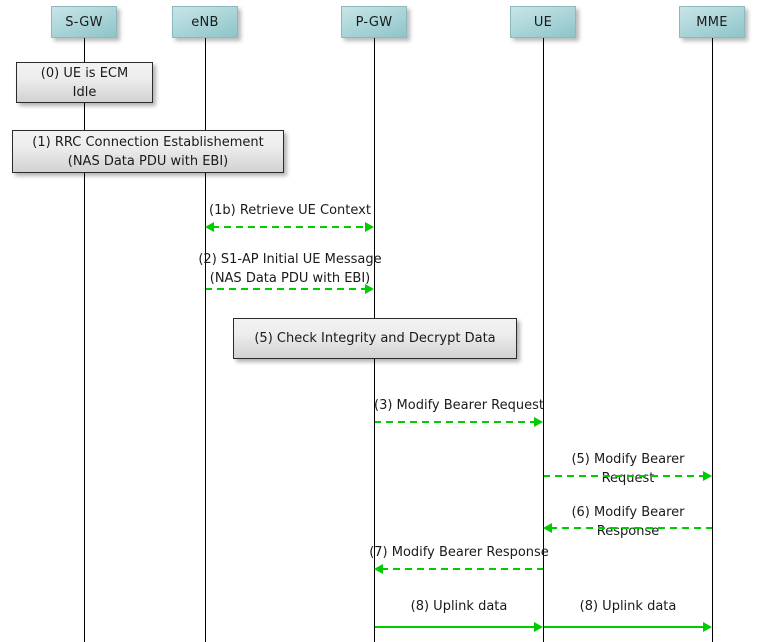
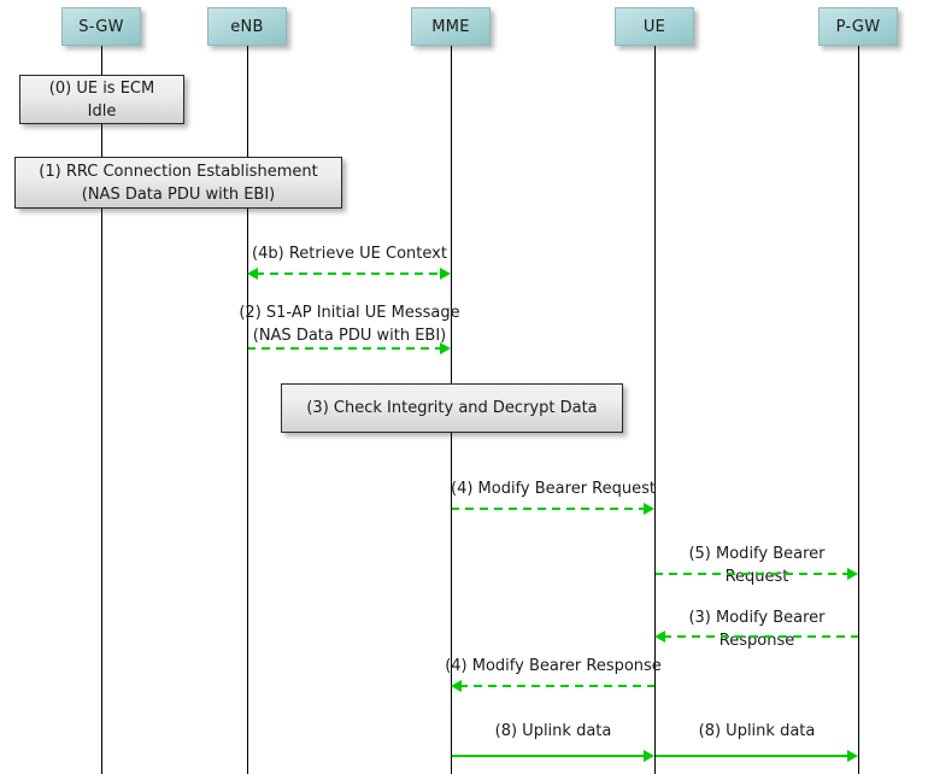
- (1b) Retrieve UE Context
+ (4b) Retrieve UE Context
  (2) S1-AP Initial UE Message
  (NAS Data PDU with EBI)
- (3) Modify Bearer Request
+ (4) Modify Bearer Request
  (5) Modify Bearer Request
- (6) Modify Bearer Response
+ (3) Modify Bearer Response
- (7) Modify Bearer Response
+ (4) Modify Bearer Response
  (8) Uplink data
  (8) Uplink data
  (0) UE is ECM
  Idle
  (1) RRC Connection Establishement
  (NAS Data PDU with EBI)
- (5) Check Integrity and Decrypt Data
+ (3) Check Integrity and Decrypt Data
  S-GW
  eNB
- P-GW
+ MME
  UE
- MME
+ P-GW
